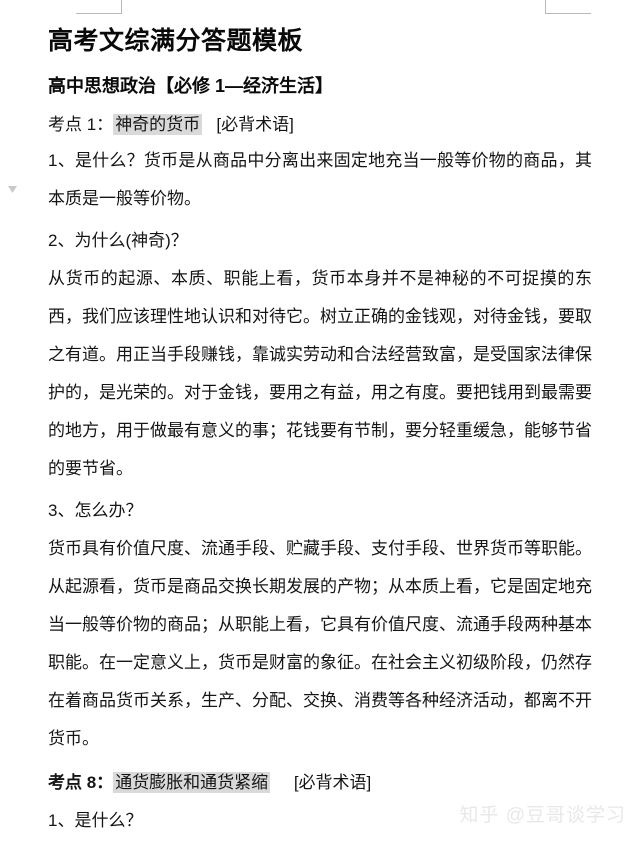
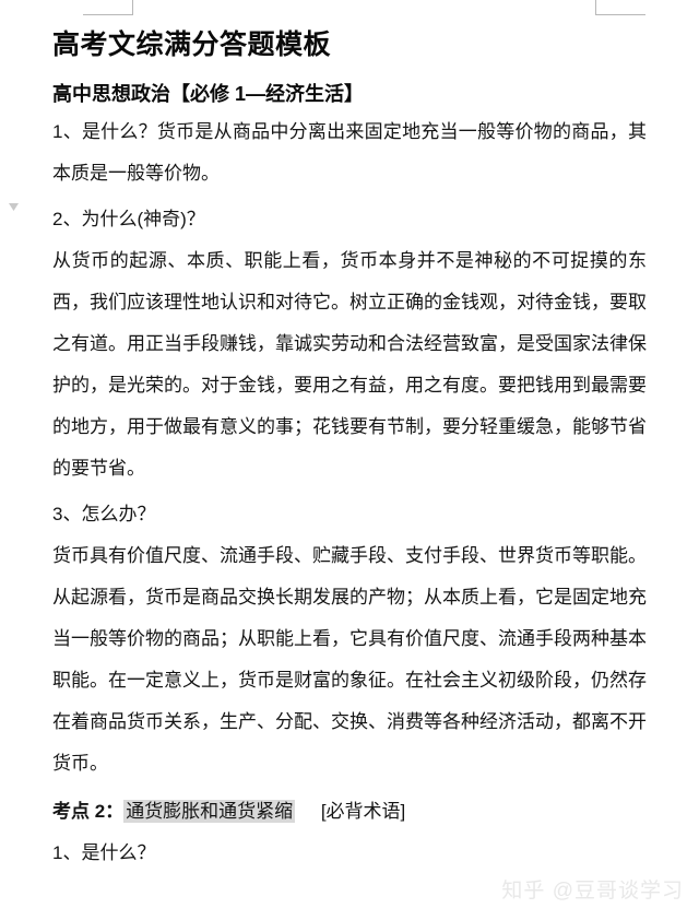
  高考文综满分答题模板
  高中思想政治【必修 1—经济生活】
- 考点 1：神奇的货币 [必背术语]
  1、是什么？货币是从商品中分离出来固定地充当一般等价物的商品，其本质是一般等价物。
  2、为什么(神奇)？
  从货币的起源、本质、职能上看，货币本身并不是神秘的不可捉摸的东西，我们应该理性地认识和对待它。树立正确的金钱观，对待金钱，要取之有道。用正当手段赚钱，靠诚实劳动和合法经营致富，是受国家法律保护的，是光荣的。对于金钱，要用之有益，用之有度。要把钱用到最需要的地方，用于做最有意义的事；花钱要有节制，要分轻重缓急，能够节省的要节省。
  3、怎么办？
  货币具有价值尺度、流通手段、贮藏手段、支付手段、世界货币等职能。从起源看，货币是商品交换长期发展的产物；从本质上看，它是固定地充当一般等价物的商品；从职能上看，它具有价值尺度、流通手段两种基本职能。在一定意义上，货币是财富的象征。在社会主义初级阶段，仍然存在着商品货币关系，生产、分配、交换、消费等各种经济活动，都离不开货币。
- 考点 8：通货膨胀和通货紧缩 [必背术语]
+ 考点 2：通货膨胀和通货紧缩 [必背术语]
  1、是什么？
